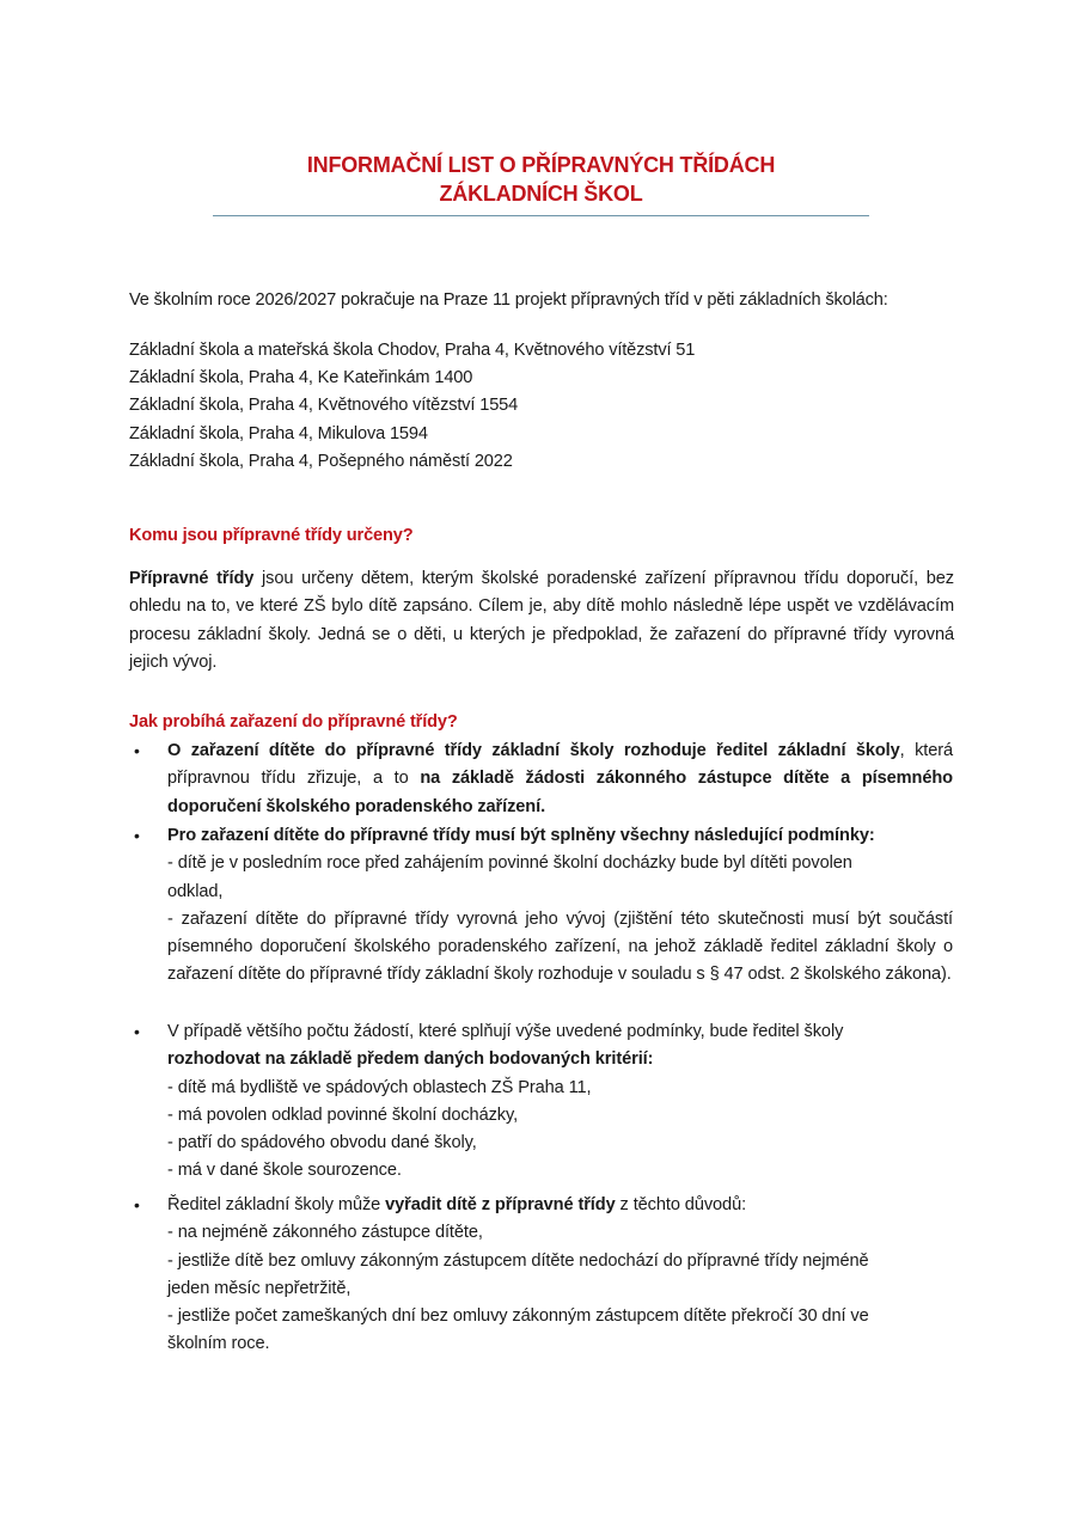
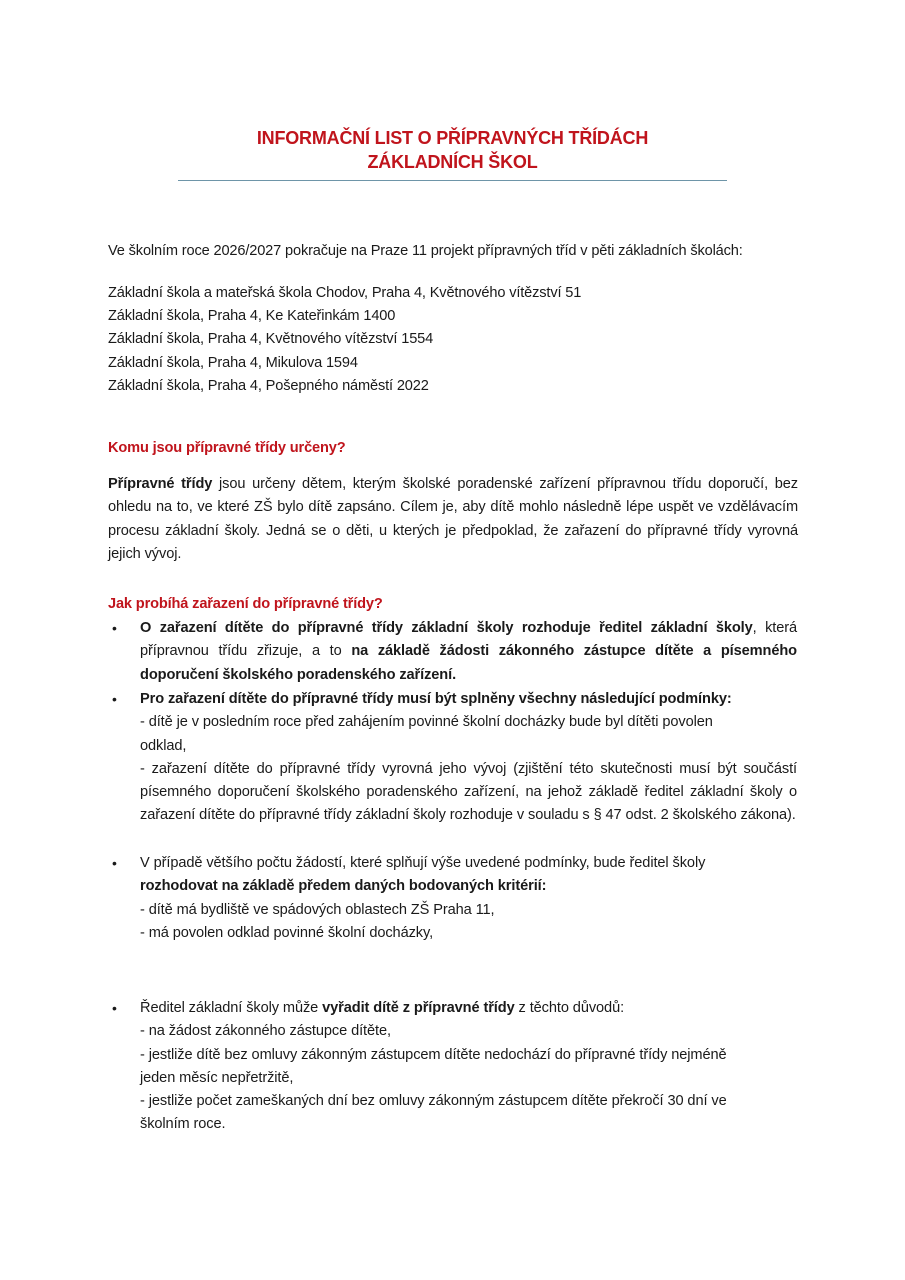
  INFORMAČNÍ LIST O PŘÍPRAVNÝCH TŘÍDÁCH
  ZÁKLADNÍCH ŠKOL
  Ve školním roce 2026/2027 pokračuje na Praze 11 projekt přípravných tříd v pěti základních školách:
  Základní škola a mateřská škola Chodov, Praha 4, Květnového vítězství 51
  Základní škola, Praha 4, Ke Kateřinkám 1400
  Základní škola, Praha 4, Květnového vítězství 1554
  Základní škola, Praha 4, Mikulova 1594
  Základní škola, Praha 4, Pošepného náměstí 2022
  Komu jsou přípravné třídy určeny?
  Přípravné třídy jsou určeny dětem, kterým školské poradenské zařízení přípravnou třídu doporučí, bez ohledu na to, ve které ZŠ bylo dítě zapsáno. Cílem je, aby dítě mohlo následně lépe uspět ve vzdělávacím procesu základní školy. Jedná se o děti, u kterých je předpoklad, že zařazení do přípravné třídy vyrovná jejich vývoj.
  Jak probíhá zařazení do přípravné třídy?
  •
  O zařazení dítěte do přípravné třídy základní školy rozhoduje ředitel základní školy, která přípravnou třídu zřizuje, a to na základě žádosti zákonného zástupce dítěte a písemného doporučení školského poradenského zařízení.
  •
  Pro zařazení dítěte do přípravné třídy musí být splněny všechny následující podmínky:
  - dítě je v posledním roce před zahájením povinné školní docházky bude byl dítěti povolen
  odklad,
  - zařazení dítěte do přípravné třídy vyrovná jeho vývoj (zjištění této skutečnosti musí být součástí písemného doporučení školského poradenského zařízení, na jehož základě ředitel základní školy o zařazení dítěte do přípravné třídy základní školy rozhoduje v souladu s § 47 odst. 2 školského zákona).
  •
  V případě většího počtu žádostí, které splňují výše uvedené podmínky, bude ředitel školy
  rozhodovat na základě předem daných bodovaných kritérií:
  - dítě má bydliště ve spádových oblastech ZŠ Praha 11,
  - má povolen odklad povinné školní docházky,
- - patří do spádového obvodu dané školy,
- - má v dané škole sourozence.
  •
  Ředitel základní školy může vyřadit dítě z přípravné třídy z těchto důvodů:
- - na nejméně zákonného zástupce dítěte,
+ - na žádost zákonného zástupce dítěte,
  - jestliže dítě bez omluvy zákonným zástupcem dítěte nedochází do přípravné třídy nejméně
  jeden měsíc nepřetržitě,
  - jestliže počet zameškaných dní bez omluvy zákonným zástupcem dítěte překročí 30 dní ve
  školním roce.
